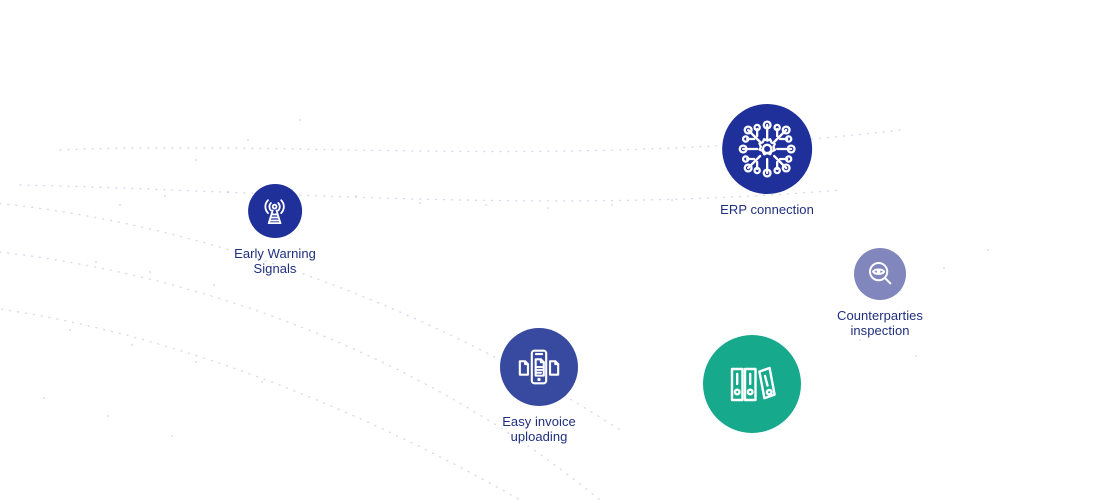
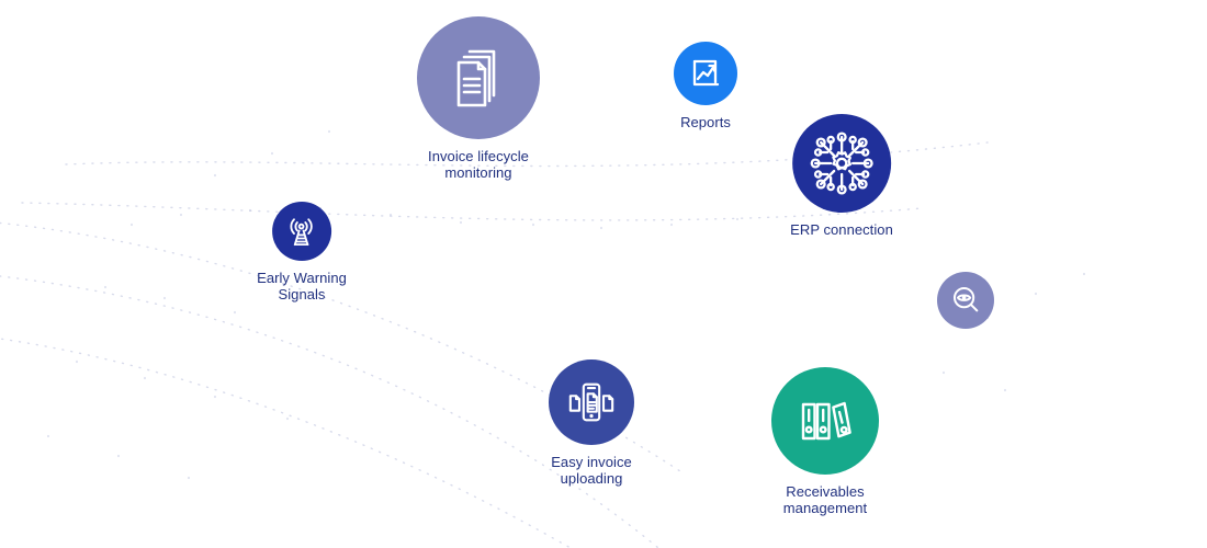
+ Invoice lifecycle
+ monitoring
+ Reports
  ERP connection
  Early Warning
  Signals
- Counterparties
- inspection
  Easy invoice
  uploading
+ Receivables
+ management
